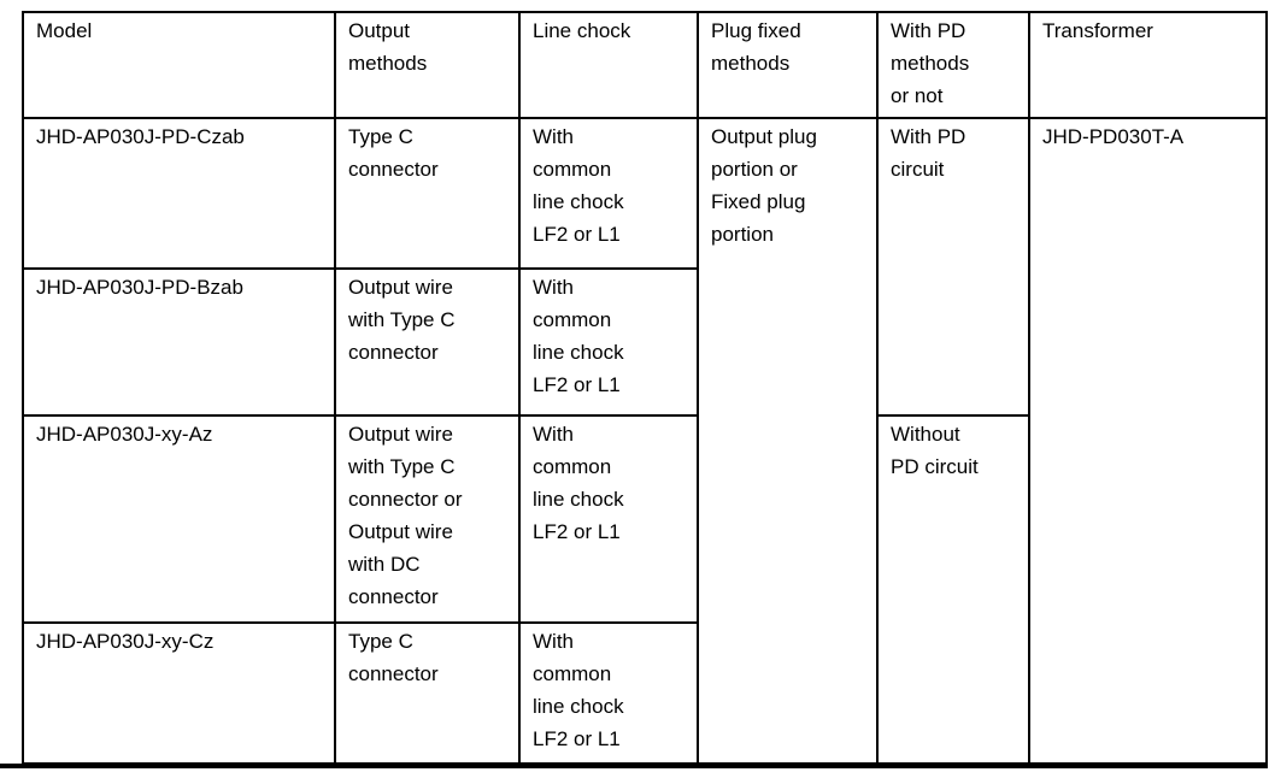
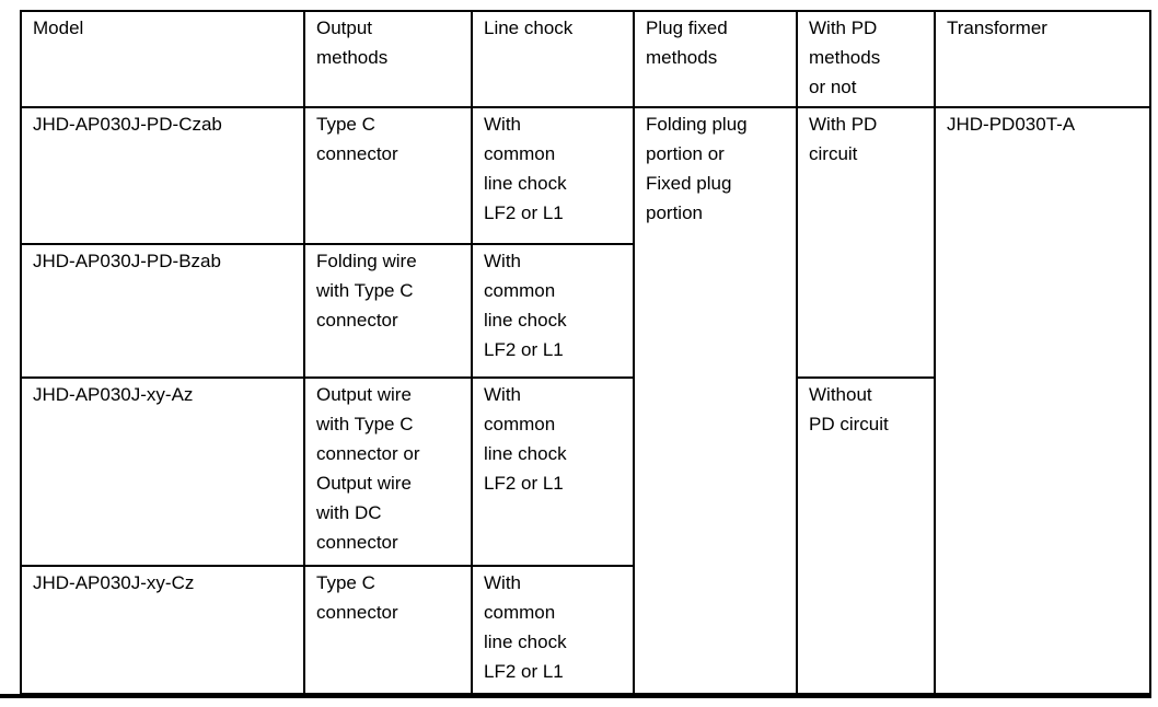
  Model	Output methods	Line chock	Plug fixed methods	With PD methods or not	Transformer
- JHD-AP030J-PD-Czab	Type C connector	With common line chock LF2 or L1	Output plug portion or Fixed plug portion	With PD circuit	JHD-PD030T-A
+ JHD-AP030J-PD-Czab	Type C connector	With common line chock LF2 or L1	Folding plug portion or Fixed plug portion	With PD circuit	JHD-PD030T-A
- JHD-AP030J-PD-Bzab	Output wire with Type C connector	With common line chock LF2 or L1
+ JHD-AP030J-PD-Bzab	Folding wire with Type C connector	With common line chock LF2 or L1
  JHD-AP030J-xy-Az	Output wire with Type C connector or Output wire with DC connector	With common line chock LF2 or L1	Without PD circuit
  JHD-AP030J-xy-Cz	Type C connector	With common line chock LF2 or L1
